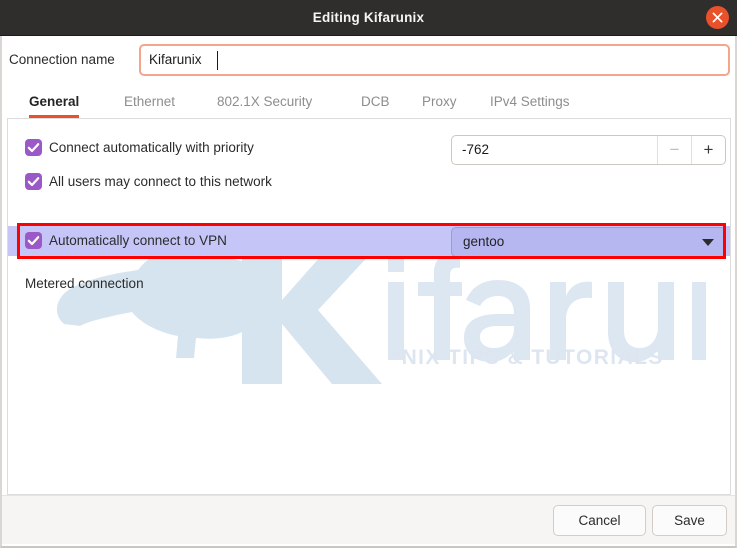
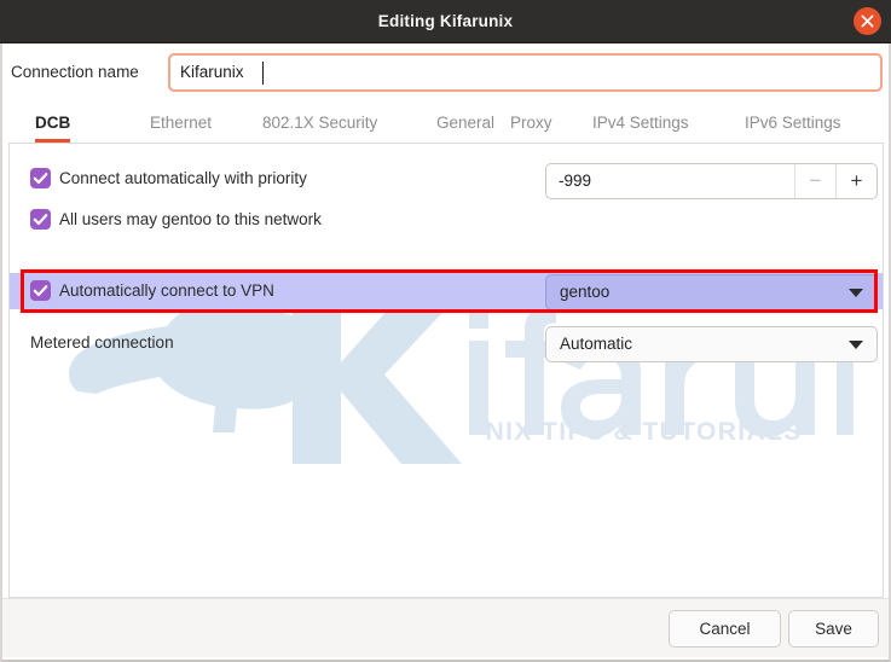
  Editing Kifarunix
  *NIX TIPS & TUTORIALS
  Connection name
  Kifarunix
- General
+ DCB
  Ethernet
  802.1X Security
- DCB
+ General
  Proxy
  IPv4 Settings
+ IPv6 Settings
  Connect automatically with priority
- -762
+ -999
  −
  +
- All users may connect to this network
+ All users may gentoo to this network
  Automatically connect to VPN
  gentoo
  Metered connection
+ Automatic
  Cancel
  Save
